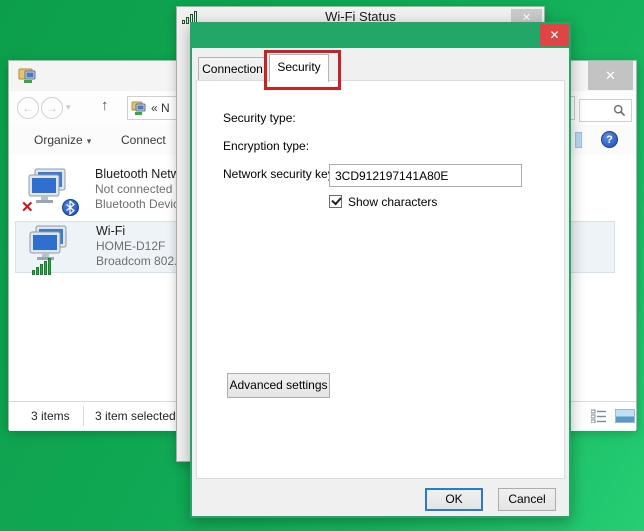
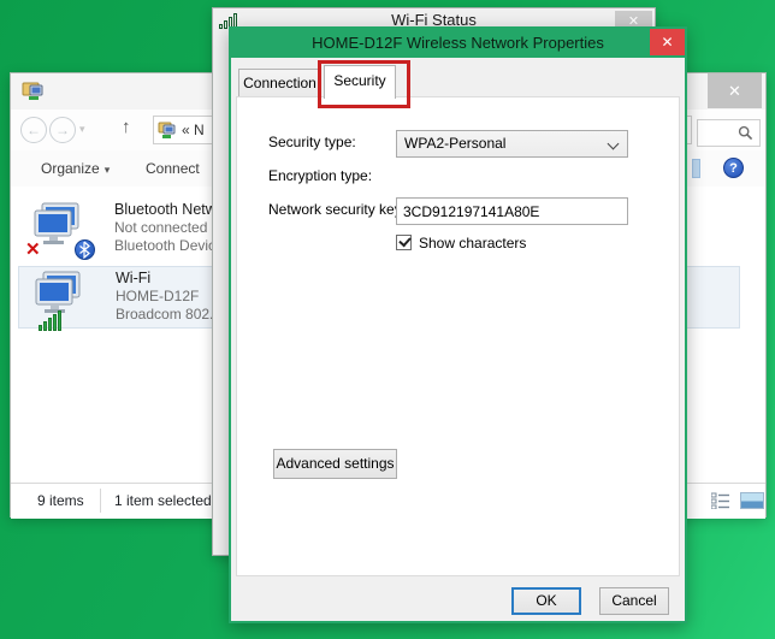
  ✕
  ←
  →
  ▾
  ↑
  « N
  Organize ▾
  Connect
  ?
  ✕
  Bluetooth Net
  Not connected
  Bluetooth Devi
  Wi-Fi
  HOME-D12F
  Broadcom 802
- 3 items
+ 9 items
- 3 item selected
+ 1 item selected
  Wi-Fi Status
  ✕
+ HOME-D12F Wireless Network Properties
  ✕
  Connection
  Security
  Security type:
+ WPA2-Personal
  Encryption type:
  Network security ke
  3CD912197141A80E
  Show characters
  Advanced settings
  OK
  Cancel
